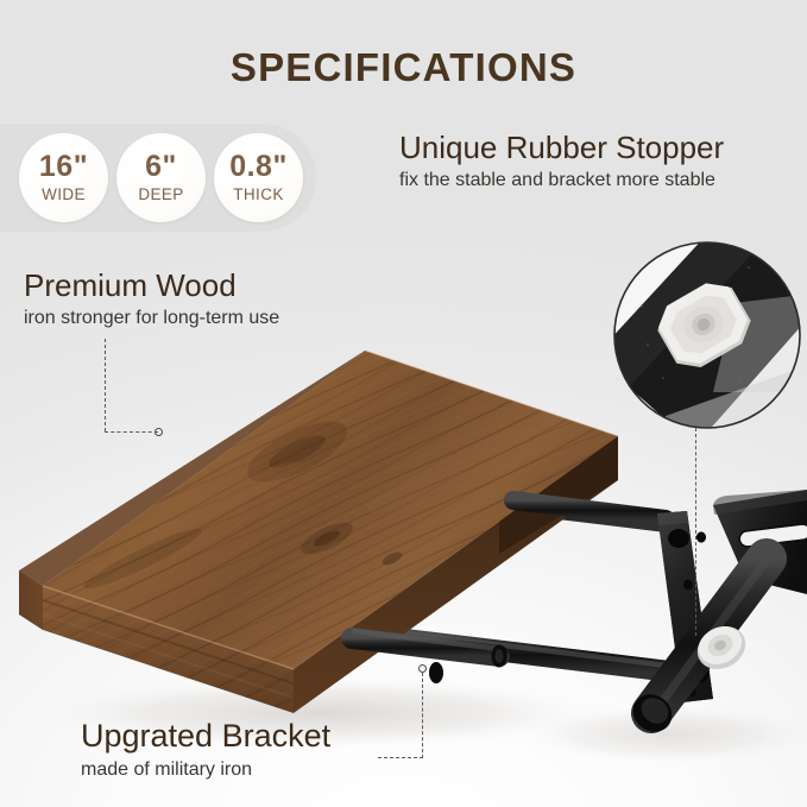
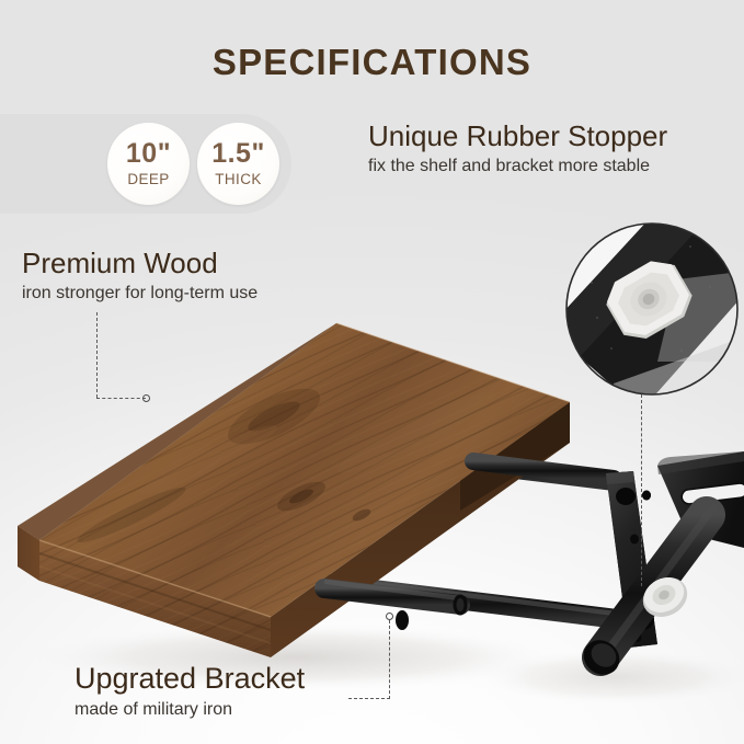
  SPECIFICATIONS
- 16"
- WIDE
- 6"
+ 10"
  DEEP
- 0.8"
+ 1.5"
  THICK
  Unique Rubber Stopper
- fix the stable and bracket more stable
+ fix the shelf and bracket more stable
  Premium Wood
  iron stronger for long-term use
  Upgrated Bracket
  made of military iron
